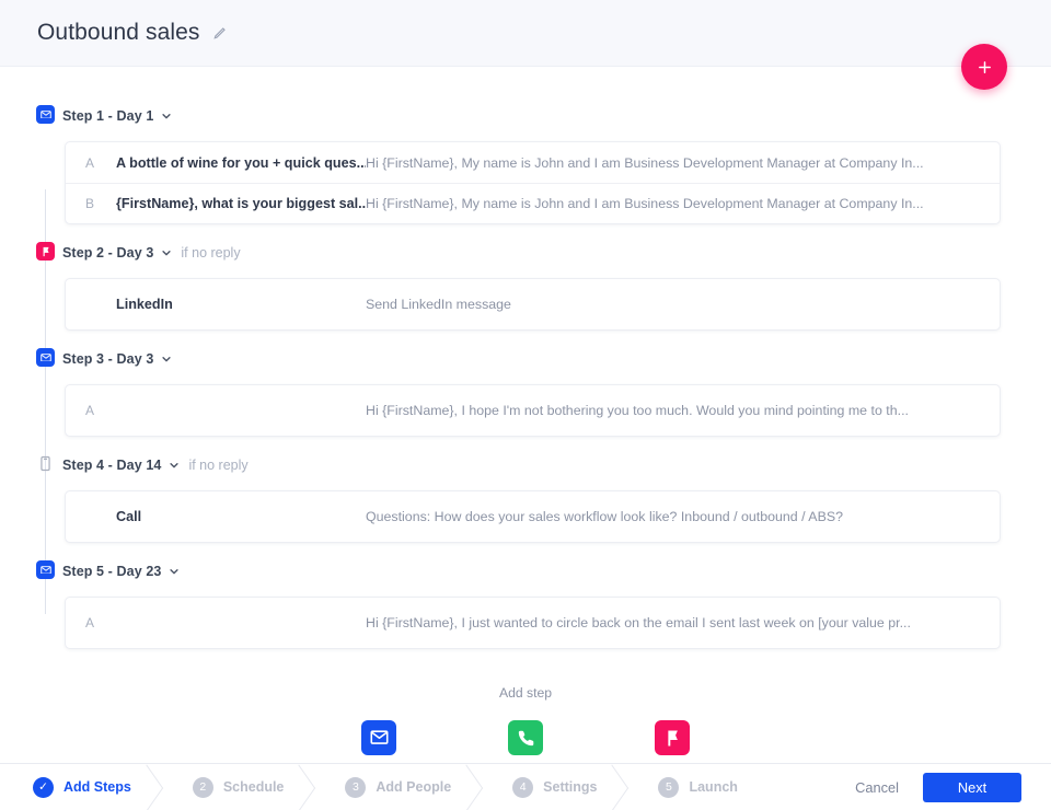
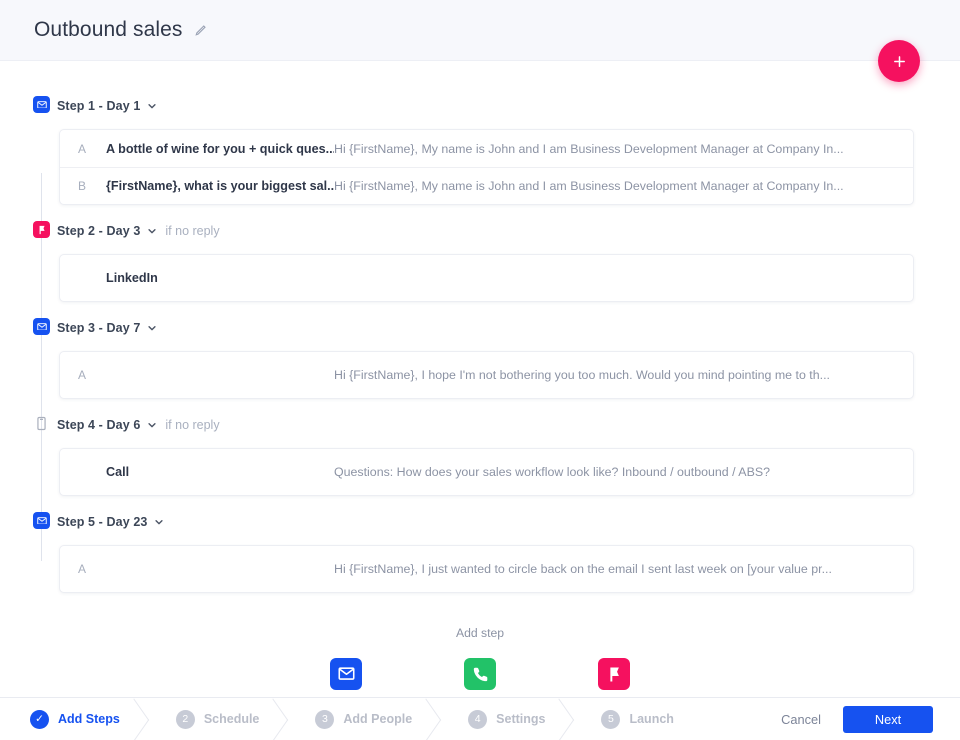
  Outbound sales
  Step 1 - Day 1
  A
  A bottle of wine for you + quick ques..
  Hi {FirstName}, My name is John and I am Business Development Manager at Company In...
  B
  {FirstName}, what is your biggest sal..
  Hi {FirstName}, My name is John and I am Business Development Manager at Company In...
  Step 2 - Day 3
  if no reply
  LinkedIn
- Send LinkedIn message
- Step 3 - Day 3
+ Step 3 - Day 7
  A
  Hi {FirstName}, I hope I'm not bothering you too much. Would you mind pointing me to th...
- Step 4 - Day 14
+ Step 4 - Day 6
  if no reply
  Call
  Questions: How does your sales workflow look like? Inbound / outbound / ABS?
  Step 5 - Day 23
  A
  Hi {FirstName}, I just wanted to circle back on the email I sent last week on [your value pr...
  Add step
  ✓
  Add Steps
  2
  Schedule
  3
  Add People
  4
  Settings
  5
  Launch
  Cancel
  Next
